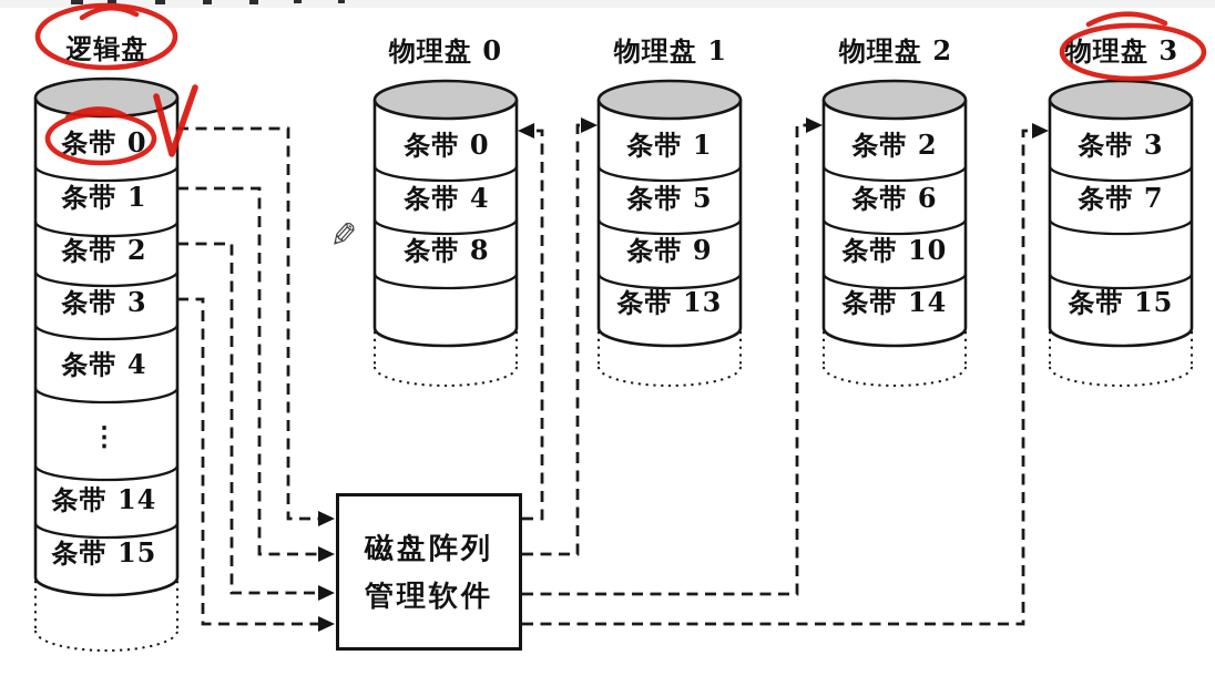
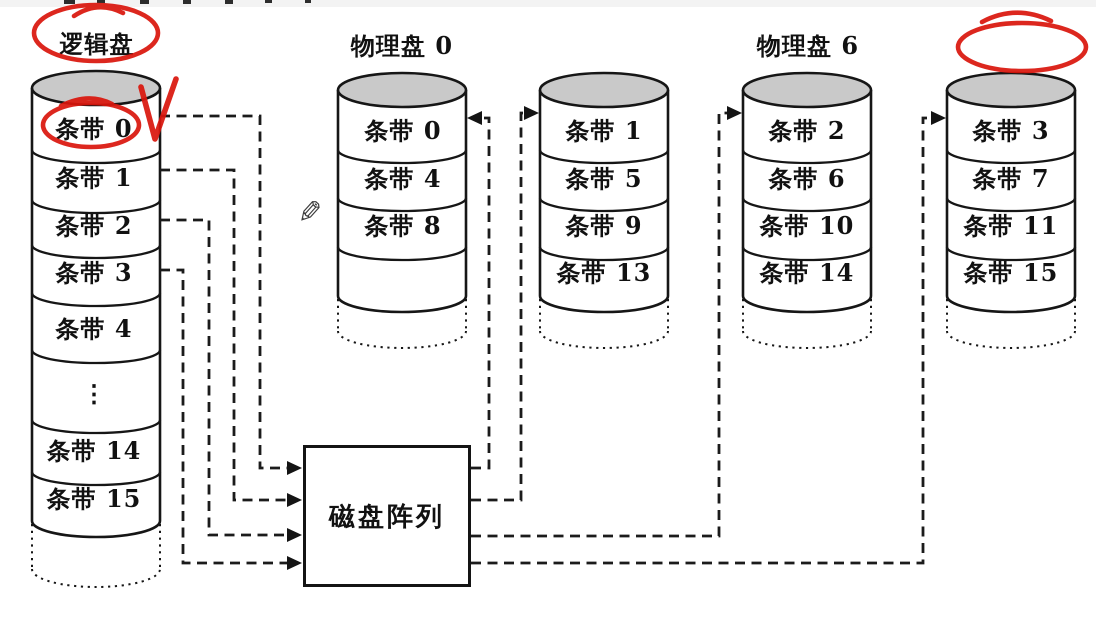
  逻辑盘
  物理盘 0
- 物理盘 1
- 物理盘 2
+ 物理盘 6
- 物理盘 3
  条带 0
  条带 1
  条带 2
  条带 3
  条带 4
  ⋮
  条带 14
  条带 15
  条带 0
  条带 4
  条带 8
  条带 1
  条带 5
  条带 9
  条带 13
  条带 2
  条带 6
  条带 10
  条带 14
  条带 3
  条带 7
+ 条带 11
  条带 15
  磁盘阵列
- 管理软件
